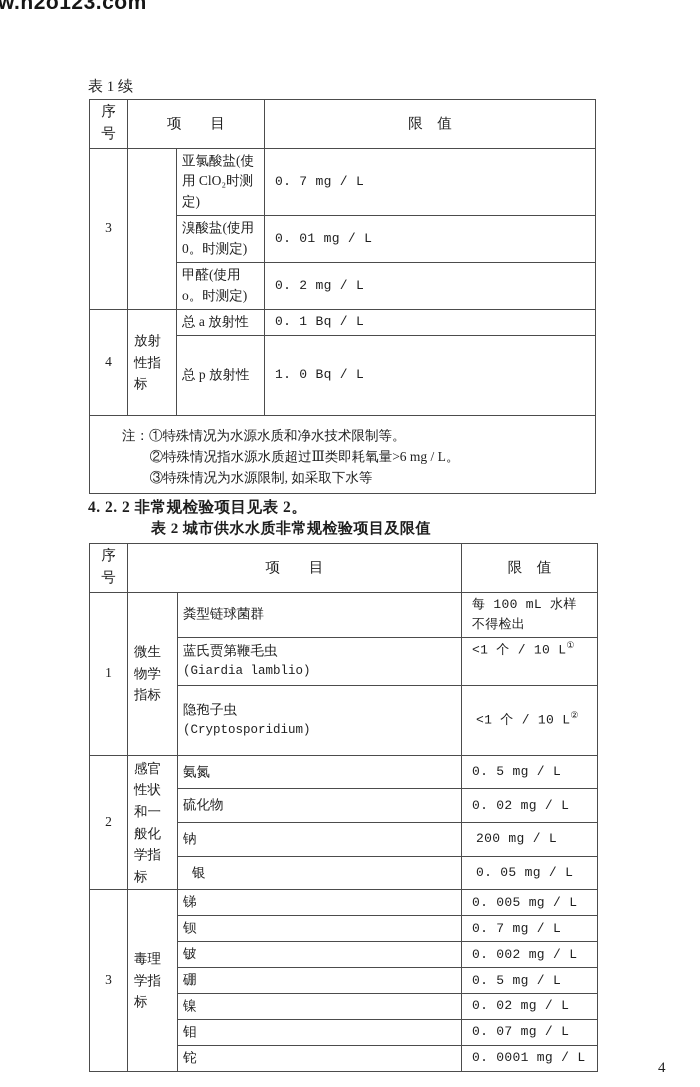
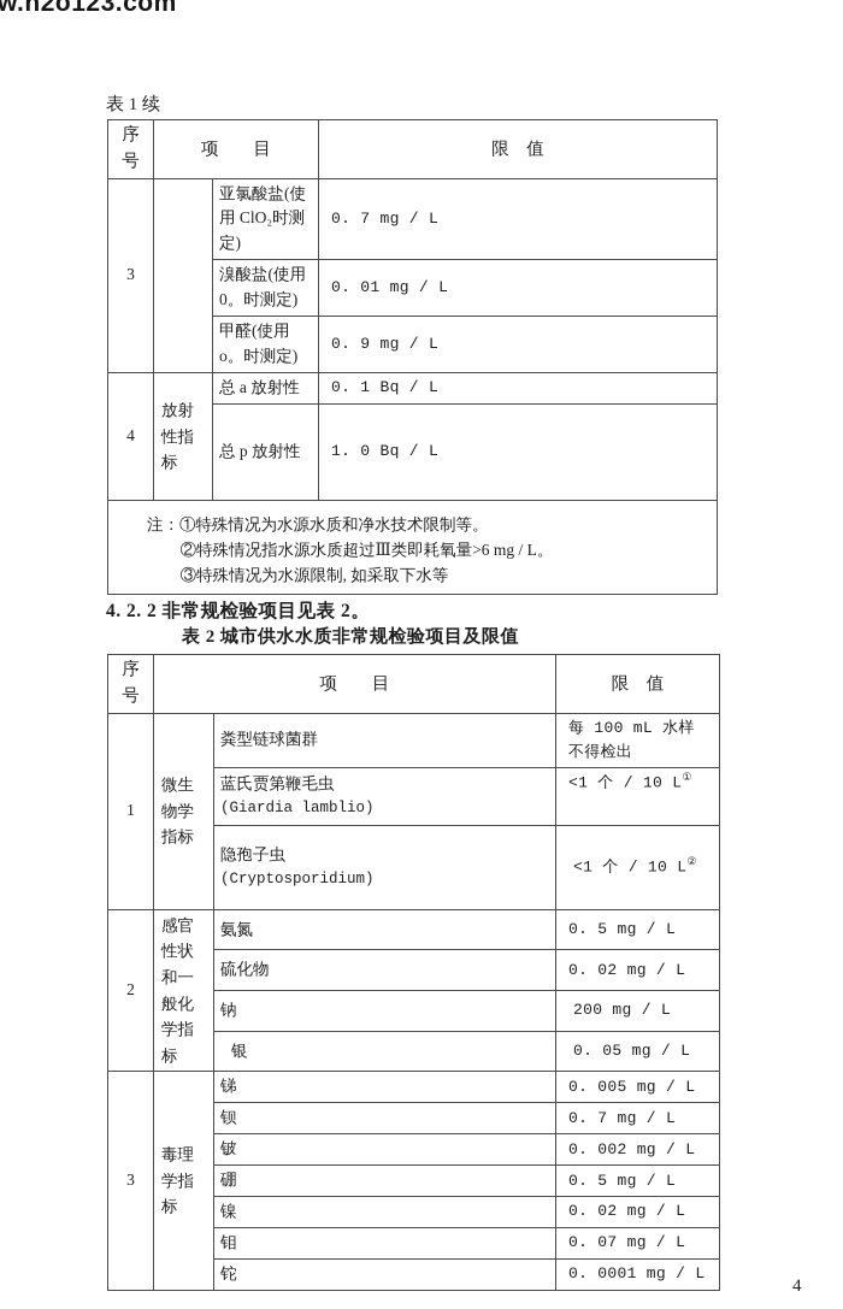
  w.h2o123.com
  表 1 续
  序号	项 目	限 值
  3		亚氯酸盐(使用 ClO₂时测定)	0. 7 mg / L
  溴酸盐(使用 0。时测定)	0. 01 mg / L
- 甲醛(使用 o。时测定)	0. 2 mg / L
+ 甲醛(使用 o。时测定)	0. 9 mg / L
  4	放射性指标	总 a 放射性	0. 1 Bq / L
  总 p 放射性	1. 0 Bq / L
  注：①特殊情况为水源水质和净水技术限制等。 ②特殊情况指水源水质超过Ⅲ类即耗氧量>6 mg / L。 ③特殊情况为水源限制, 如采取下水等
  4. 2. 2 非常规检验项目见表 2。
  表 2 城市供水水质非常规检验项目及限值
  序号	项 目	限 值
  1	微生物学指标	粪型链球菌群	每 100 mL 水样不得检出
  蓝氏贾第鞭毛虫 (Giardia lamblio)	<1 个 / 10 L①
  隐孢子虫 (Cryptosporidium)	<1 个 / 10 L②
  2	感官性状和一般化学指标	氨氮	0. 5 mg / L
  硫化物	0. 02 mg / L
  钠	200 mg / L
  银	0. 05 mg / L
  3	毒理学指标	锑	0. 005 mg / L
  钡	0. 7 mg / L
  铍	0. 002 mg / L
  硼	0. 5 mg / L
  镍	0. 02 mg / L
  钼	0. 07 mg / L
  铊	0. 0001 mg / L
  4
